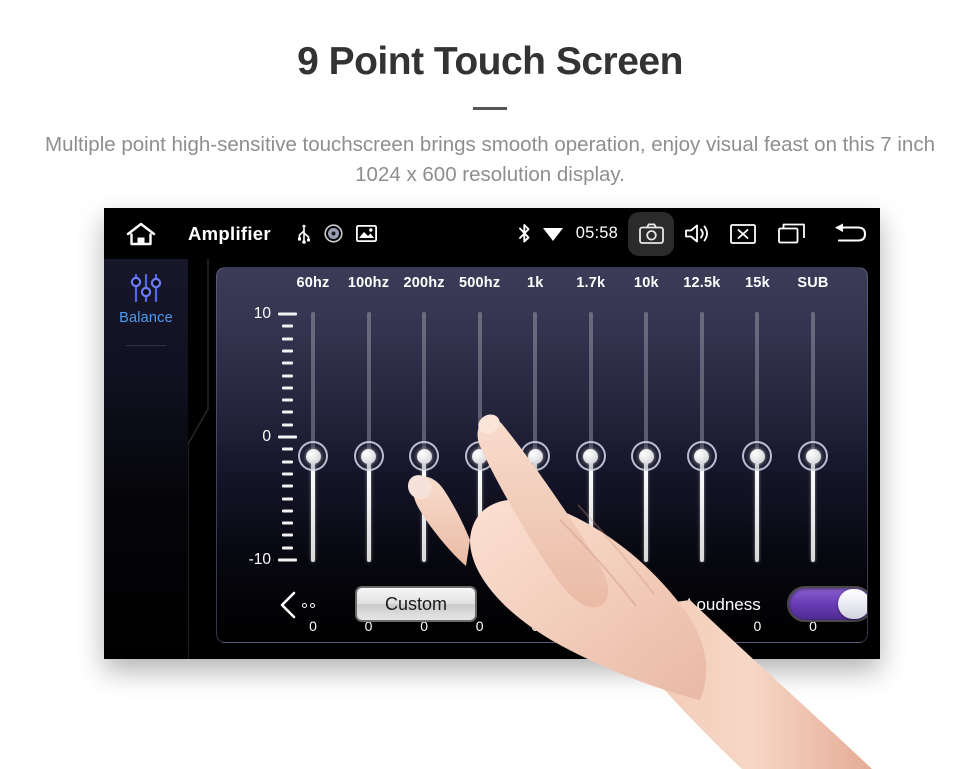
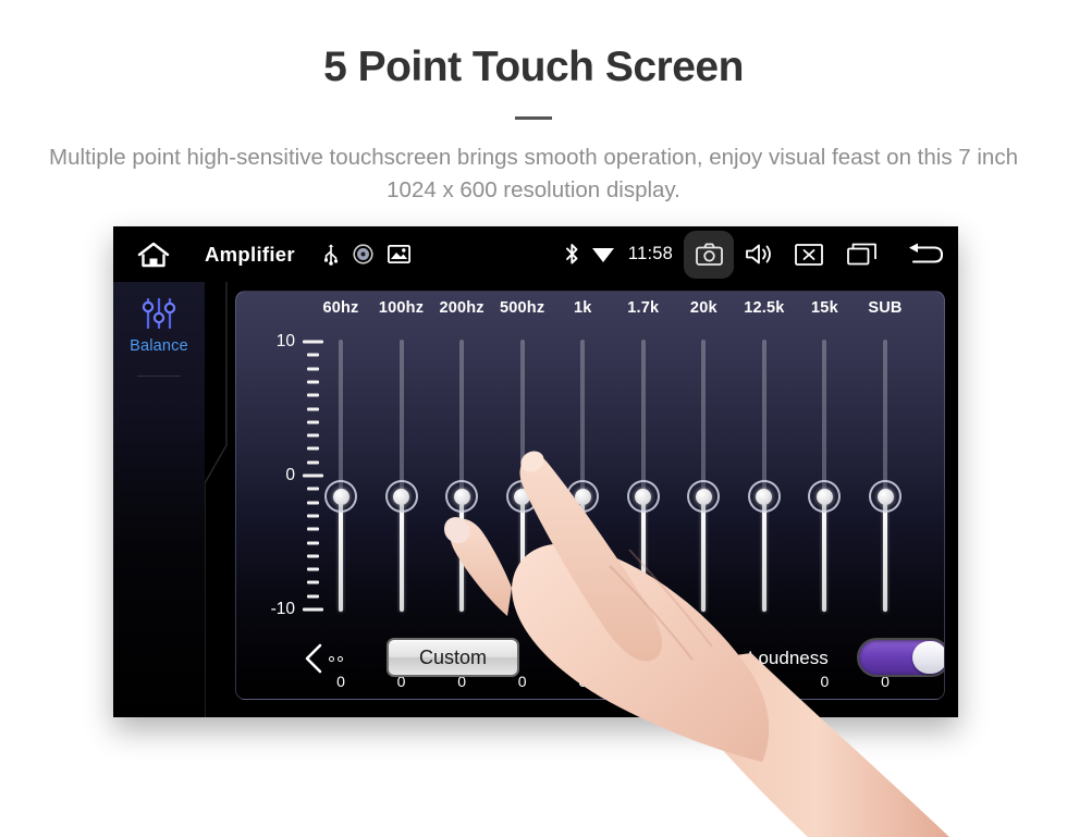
- 9 Point Touch Screen
+ 5 Point Touch Screen
  Multiple point high-sensitive touchscreen brings smooth operation, enjoy visual feast on this 7 inch 1024 x 600 resolution display.
  Amplifier
- 05:58
+ 11:58
  Balance
  60hz
  100hz
  200hz
  500hz
  1k
  1.7k
- 10k
+ 20k
  12.5k
  15k
  SUB
  10
  0
  -10
  0
  0
  0
  0
  0
  0
  Custom
  oudness
